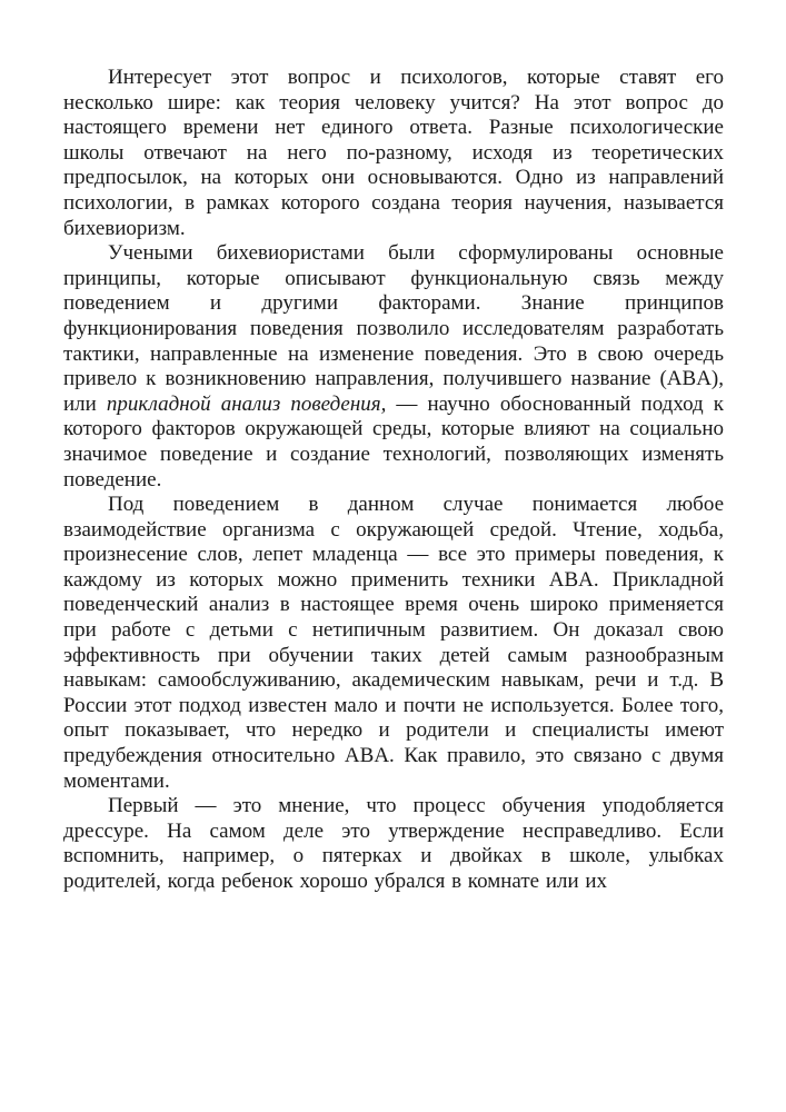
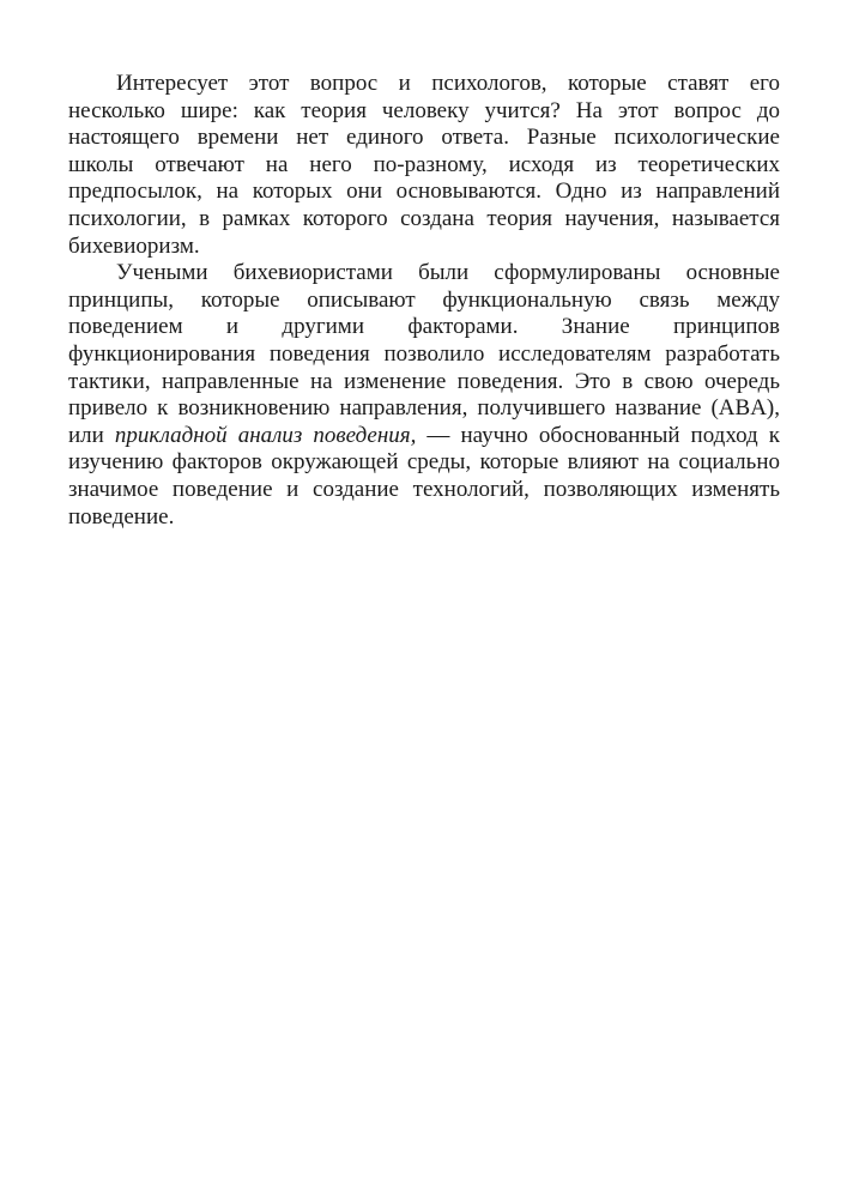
  Интересует этот вопрос и психологов, которые ставят его несколько шире: как теория человеку учится? На этот вопрос до настоящего времени нет единого ответа. Разные психологические школы отвечают на него по-разному, исходя из теоретических предпосылок, на которых они основываются. Одно из направлений психологии, в рамках которого создана теория научения, называется бихевиоризм.
- Учеными бихевиористами были сформулированы основные принципы, которые описывают функциональную связь между поведением и другими факторами. Знание принципов функционирования поведения позволило исследователям разработать тактики, направленные на изменение поведения. Это в свою очередь привело к возникновению направления, получившего название (ABA), или прикладной анализ поведения, — научно обоснованный подход к которого факторов окружающей среды, которые влияют на социально значимое поведение и создание технологий, позволяющих изменять поведение.
+ Учеными бихевиористами были сформулированы основные принципы, которые описывают функциональную связь между поведением и другими факторами. Знание принципов функционирования поведения позволило исследователям разработать тактики, направленные на изменение поведения. Это в свою очередь привело к возникновению направления, получившего название (ABA), или прикладной анализ поведения, — научно обоснованный подход к изучению факторов окружающей среды, которые влияют на социально значимое поведение и создание технологий, позволяющих изменять поведение.
- Под поведением в данном случае понимается любое взаимодействие организма с окружающей средой. Чтение, ходьба, произнесение слов, лепет младенца — все это примеры поведения, к каждому из которых можно применить техники ABA. Прикладной поведенческий анализ в настоящее время очень широко применяется при работе с детьми с нетипичным развитием. Он доказал свою эффективность при обучении таких детей самым разнообразным навыкам: самообслуживанию, академическим навыкам, речи и т.д. В России этот подход известен мало и почти не используется. Более того, опыт показывает, что нередко и родители и специалисты имеют предубеждения относительно ABA. Как правило, это связано с двумя моментами.
- Первый — это мнение, что процесс обучения уподобляется дрессуре. На самом деле это утверждение несправедливо. Если вспомнить, например, о пятерках и двойках в школе, улыбках родителей, когда ребенок хорошо убрался в комнате или их
